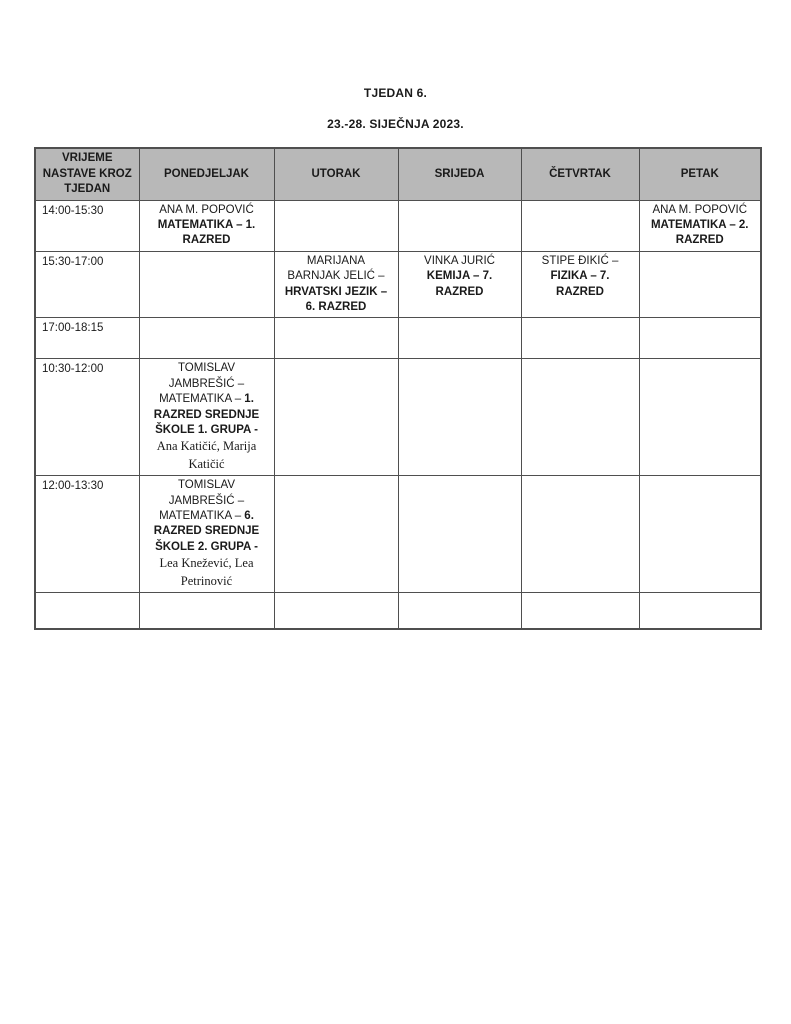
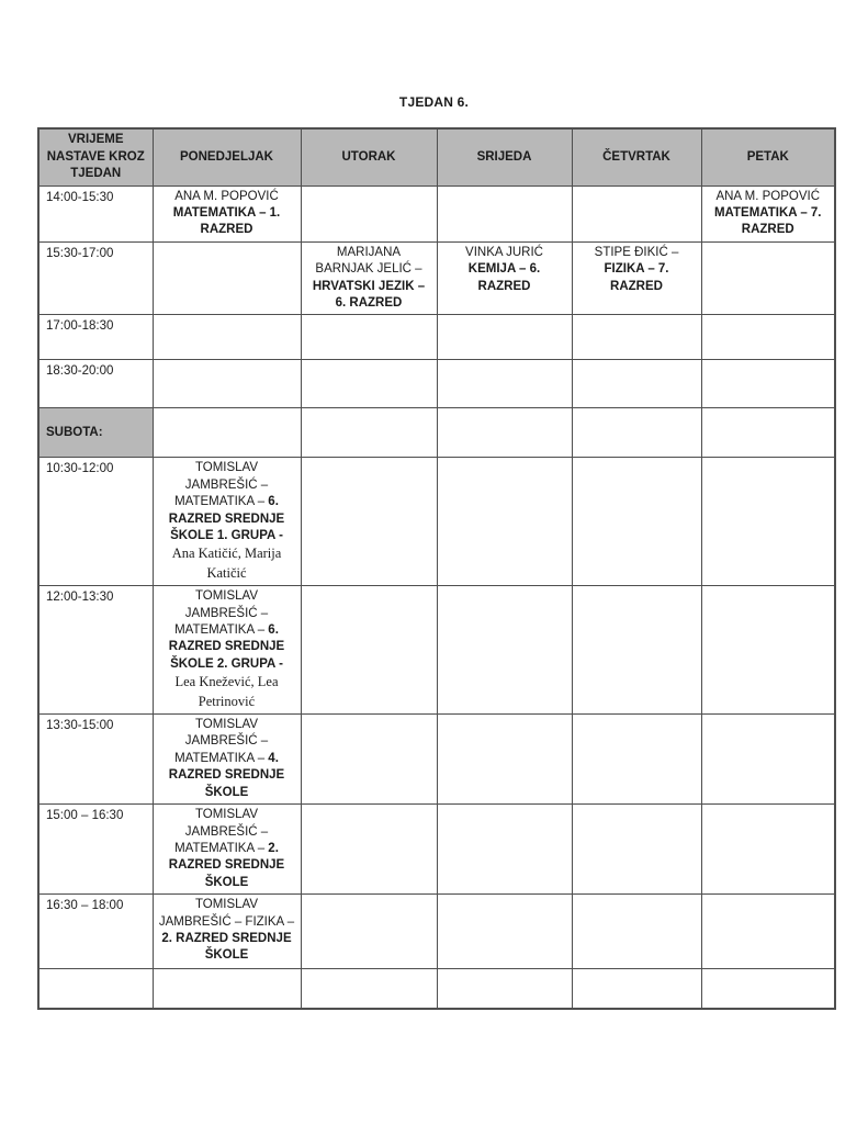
  TJEDAN 6.
- 23.-28. SIJEČNJA 2023.
  VRIJEME NASTAVE KROZ TJEDAN	PONEDJELJAK	UTORAK	SRIJEDA	ČETVRTAK	PETAK
- 14:00-15:30	ANA M. POPOVIĆ MATEMATIKA – 1. RAZRED				ANA M. POPOVIĆ MATEMATIKA – 2. RAZRED
+ 14:00-15:30	ANA M. POPOVIĆ MATEMATIKA – 1. RAZRED				ANA M. POPOVIĆ MATEMATIKA – 7. RAZRED
- 15:30-17:00		MARIJANA BARNJAK JELIĆ – HRVATSKI JEZIK – 6. RAZRED	VINKA JURIĆ KEMIJA – 7. RAZRED	STIPE ĐIKIĆ –FIZIKA – 7. RAZRED
+ 15:30-17:00		MARIJANA BARNJAK JELIĆ – HRVATSKI JEZIK – 6. RAZRED	VINKA JURIĆ KEMIJA – 6. RAZRED	STIPE ĐIKIĆ –FIZIKA – 7. RAZRED
- 17:00-18:15
+ 17:00-18:30
+ 18:30-20:00
+ SUBOTA:
- 10:30-12:00	TOMISLAV JAMBREŠIĆ – MATEMATIKA – 1. RAZRED SREDNJE ŠKOLE 1. GRUPA - Ana Katičić, Marija Katičić
+ 10:30-12:00	TOMISLAV JAMBREŠIĆ – MATEMATIKA – 6. RAZRED SREDNJE ŠKOLE 1. GRUPA - Ana Katičić, Marija Katičić
  12:00-13:30	TOMISLAV JAMBREŠIĆ – MATEMATIKA – 6. RAZRED SREDNJE ŠKOLE 2. GRUPA - Lea Knežević, Lea Petrinović
+ 13:30-15:00	TOMISLAV JAMBREŠIĆ – MATEMATIKA – 4. RAZRED SREDNJE ŠKOLE
+ 15:00 – 16:30	TOMISLAV JAMBREŠIĆ – MATEMATIKA – 2. RAZRED SREDNJE ŠKOLE
+ 16:30 – 18:00	TOMISLAV JAMBREŠIĆ – FIZIKA – 2. RAZRED SREDNJE ŠKOLE
